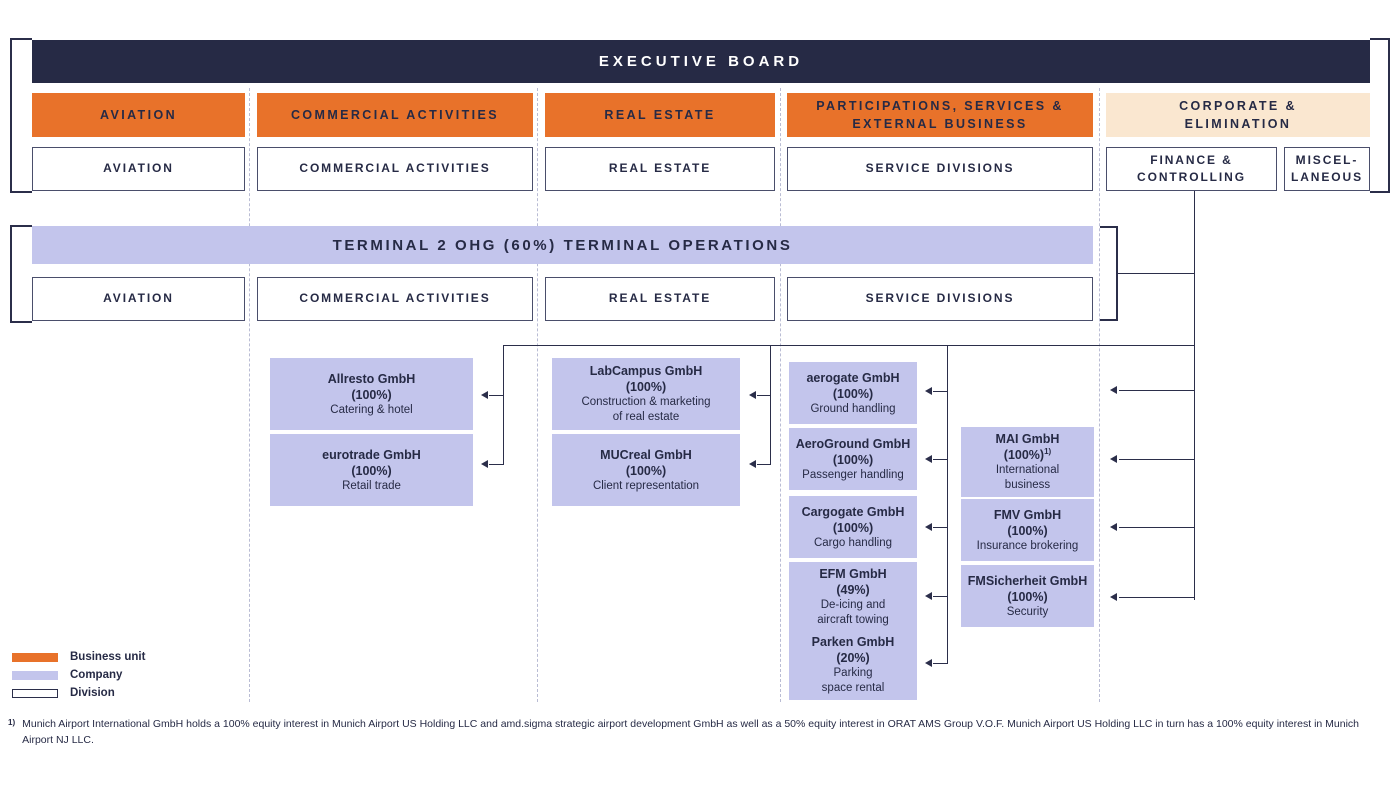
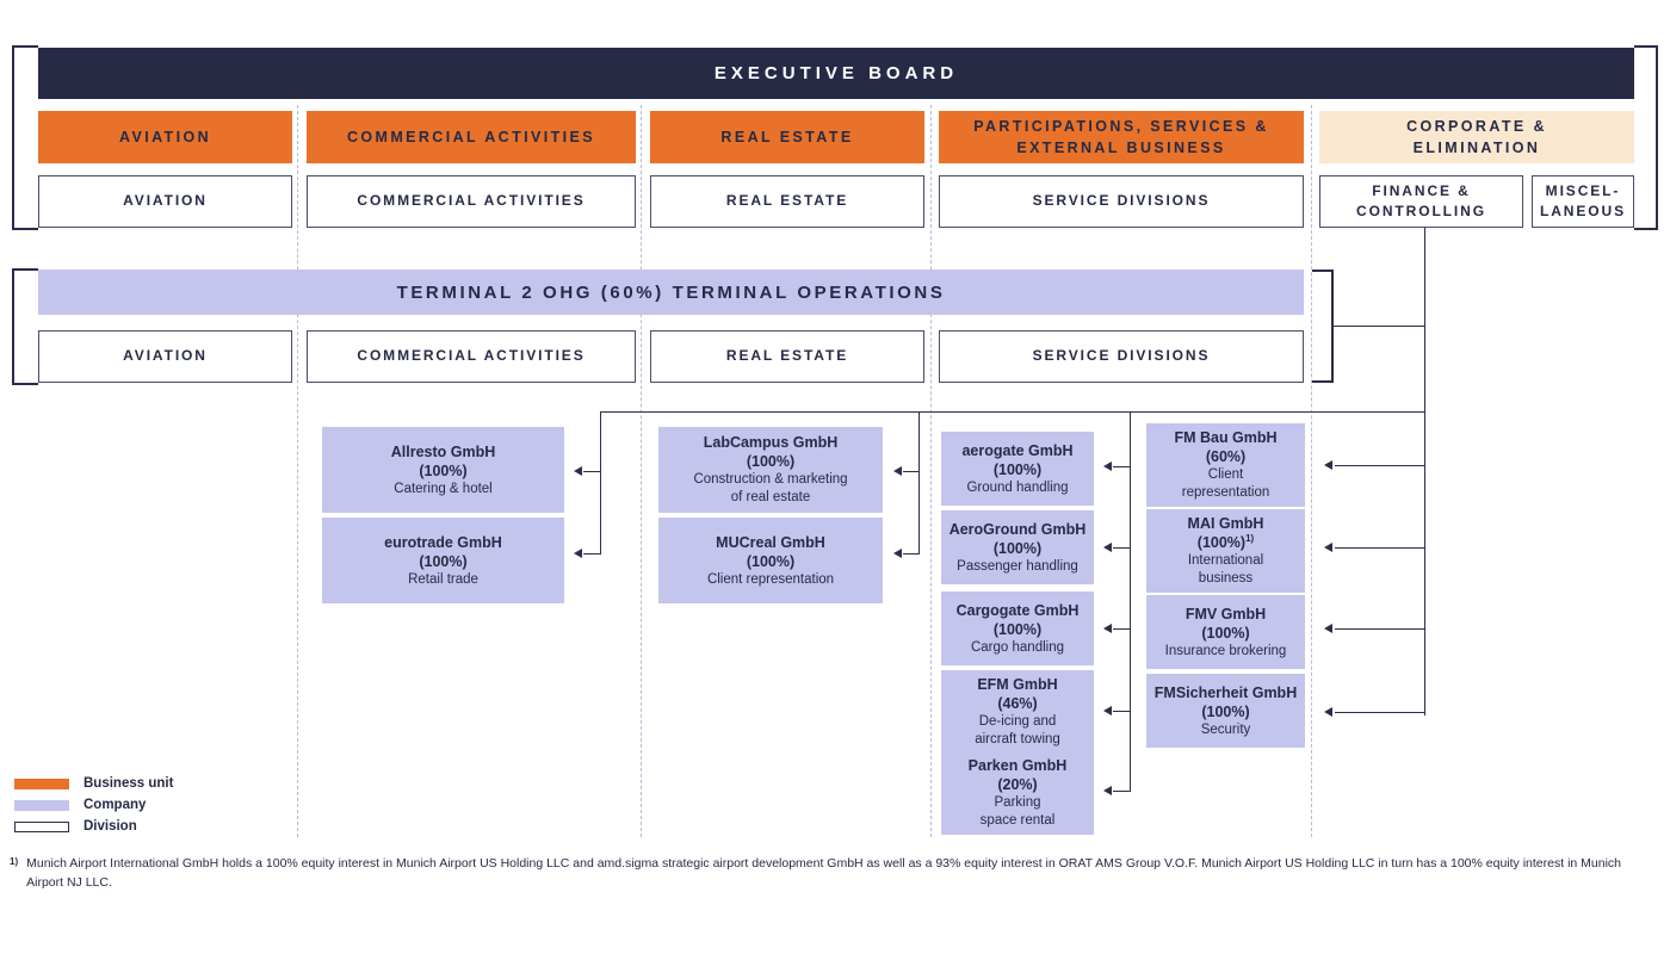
  EXECUTIVE BOARD
  AVIATION
  COMMERCIAL ACTIVITIES
  REAL ESTATE
  PARTICIPATIONS, SERVICES &
  EXTERNAL BUSINESS
  CORPORATE &
  ELIMINATION
  AVIATION
  COMMERCIAL ACTIVITIES
  REAL ESTATE
  SERVICE DIVISIONS
  FINANCE &
  CONTROLLING
  MISCEL-
  LANEOUS
  TERMINAL 2 OHG (60%) TERMINAL OPERATIONS
  AVIATION
  COMMERCIAL ACTIVITIES
  REAL ESTATE
  SERVICE DIVISIONS
  Allresto GmbH
  (100%)
  Catering & hotel
  eurotrade GmbH
  (100%)
  Retail trade
  LabCampus GmbH
  (100%)
  Construction & marketing
  of real estate
  MUCreal GmbH
  (100%)
  Client representation
  aerogate GmbH
  (100%)
  Ground handling
  AeroGround GmbH
  (100%)
  Passenger handling
  Cargogate GmbH
  (100%)
  Cargo handling
  EFM GmbH
- (49%)
+ (46%)
  De-icing and
  aircraft towing
  Parken GmbH
  (20%)
  Parking
  space rental
+ FM Bau GmbH
+ (60%)
+ Client
+ representation
  MAI GmbH
  (100%)1)
  International
  business
  FMV GmbH
  (100%)
  Insurance brokering
  FMSicherheit GmbH
  (100%)
  Security
  Business unit
  Company
  Division
  1)
- Munich Airport International GmbH holds a 100% equity interest in Munich Airport US Holding LLC and amd.sigma strategic airport development GmbH as well as a 50% equity interest in ORAT AMS Group V.O.F. Munich Airport US Holding LLC in turn has a 100% equity interest in Munich Airport NJ LLC.
+ Munich Airport International GmbH holds a 100% equity interest in Munich Airport US Holding LLC and amd.sigma strategic airport development GmbH as well as a 93% equity interest in ORAT AMS Group V.O.F. Munich Airport US Holding LLC in turn has a 100% equity interest in Munich Airport NJ LLC.
